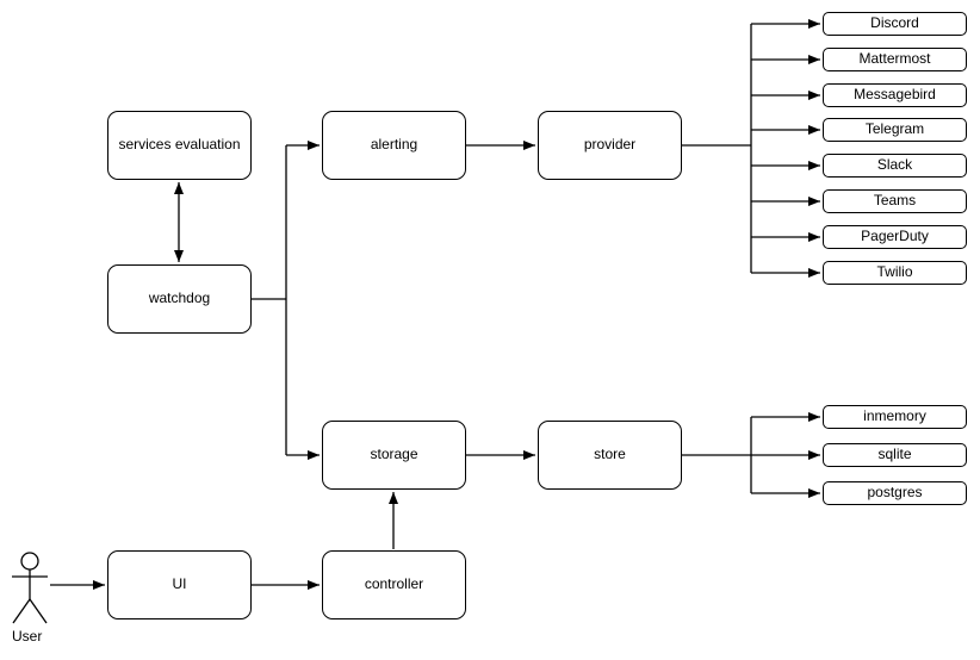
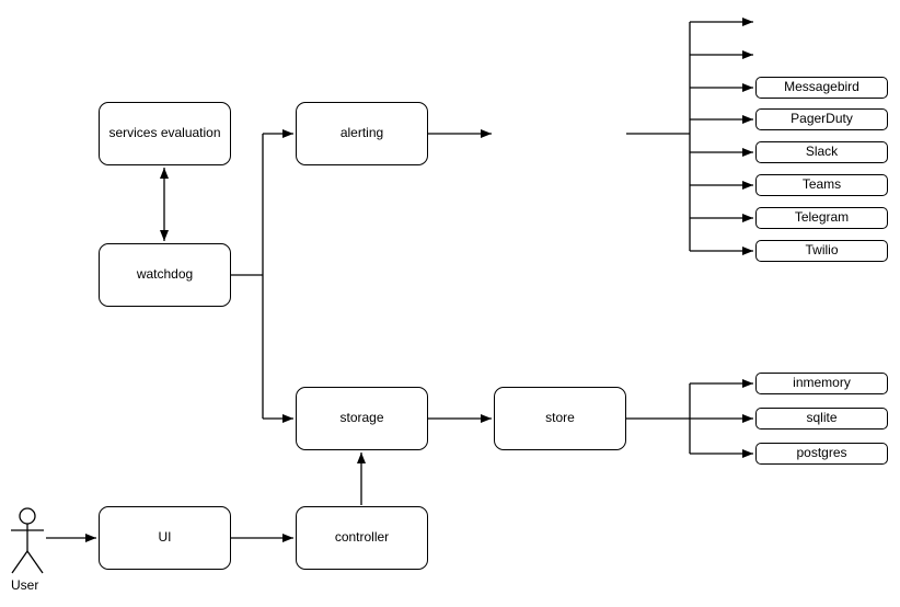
  services evaluation
  watchdog
  alerting
- provider
  storage
  store
  UI
  controller
- Discord
- Mattermost
  Messagebird
- Telegram
+ PagerDuty
  Slack
  Teams
- PagerDuty
+ Telegram
  Twilio
  inmemory
  sqlite
  postgres
  User
